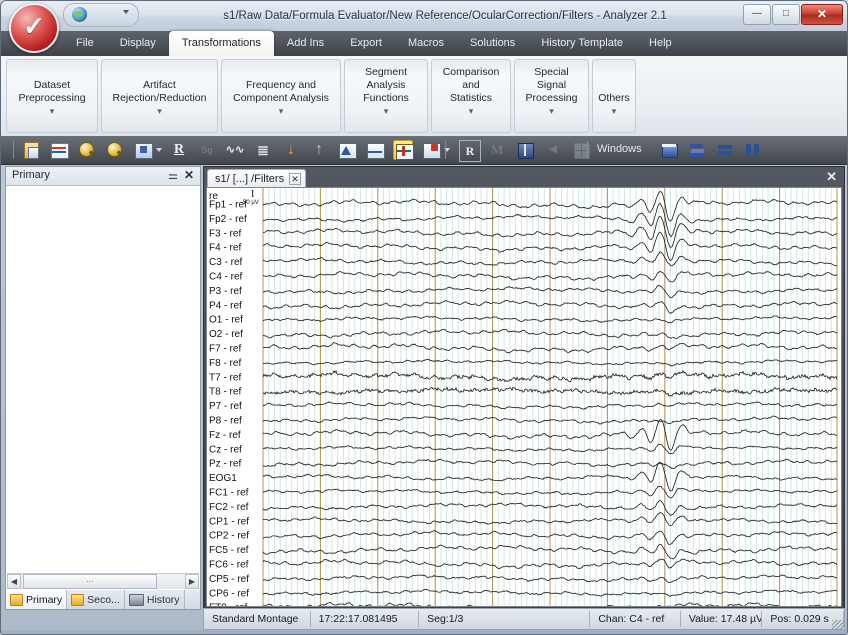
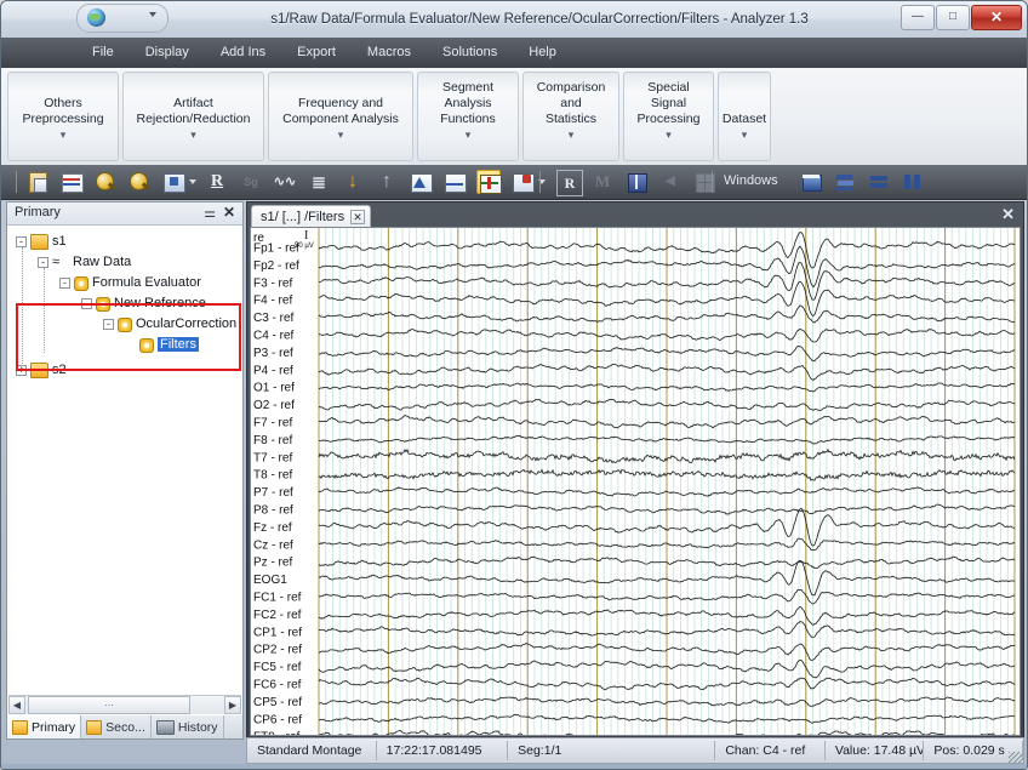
- ✓
- s1/Raw Data/Formula Evaluator/New Reference/OcularCorrection/Filters - Analyzer 2.1
+ s1/Raw Data/Formula Evaluator/New Reference/OcularCorrection/Filters - Analyzer 1.3
  —
  □
  ✕
  File
  Display
- Transformations
  Add Ins
  Export
  Macros
  Solutions
- History Template
  Help
- Dataset
+ Others
  Preprocessing
  ▾
  Artifact
  Rejection/Reduction
  ▾
  Frequency and
  Component Analysis
  ▾
  Segment Analysis
  Functions
  ▾
  Comparison and
  Statistics
  ▾
  Special Signal
  Processing
  ▾
- Others
+ Dataset
  ▾
  R
  Sg
  ∿∿
  ≣
  ↓
  ↑
  R
  M
  ◀
  Windows
  Primary
  ⚌
  ✕
+ - s1
+ - ≈ Raw Data
+ - Formula Evaluator
+ - New Reference
+ - OcularCorrection
+ Filters
+ + s2
  ◀
  ⋯
  ▶
  Primary
  Seco...
  History
  s1/ [...] /Filters
  ✕
  ✕
  Fp1 - ref
  Fp2 - ref
  F3 - ref
  F4 - ref
  C3 - ref
  C4 - ref
  P3 - ref
  P4 - ref
  O1 - ref
  O2 - ref
  F7 - ref
  F8 - ref
  T7 - ref
  T8 - ref
  P7 - ref
  P8 - ref
  Fz - ref
  Cz - ref
  Pz - ref
  EOG1
  FC1 - ref
  FC2 - ref
  CP1 - ref
  CP2 - ref
  FC5 - ref
  FC6 - ref
  CP5 - ref
  CP6 - ref
  re
  I
  Standard Montage
  17:22:17.081495
- Seg:1/3
+ Seg:1/1
  Chan: C4 - ref
  Value: 17.48 µV
  Pos: 0.029 s
